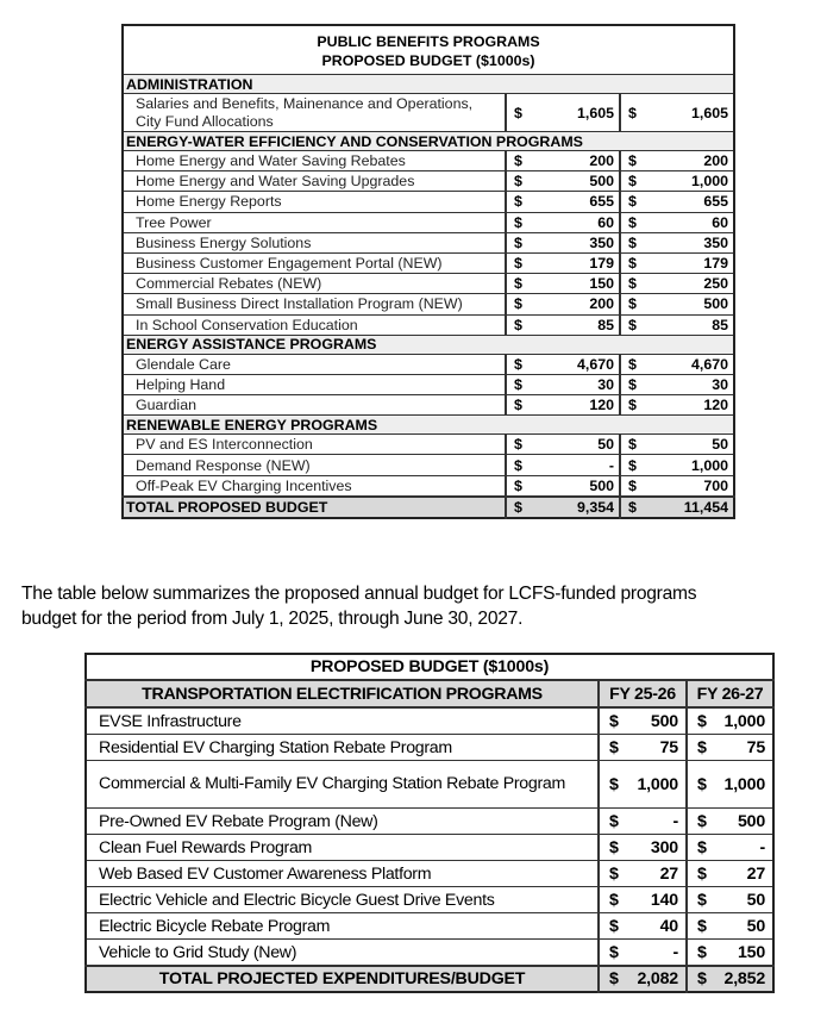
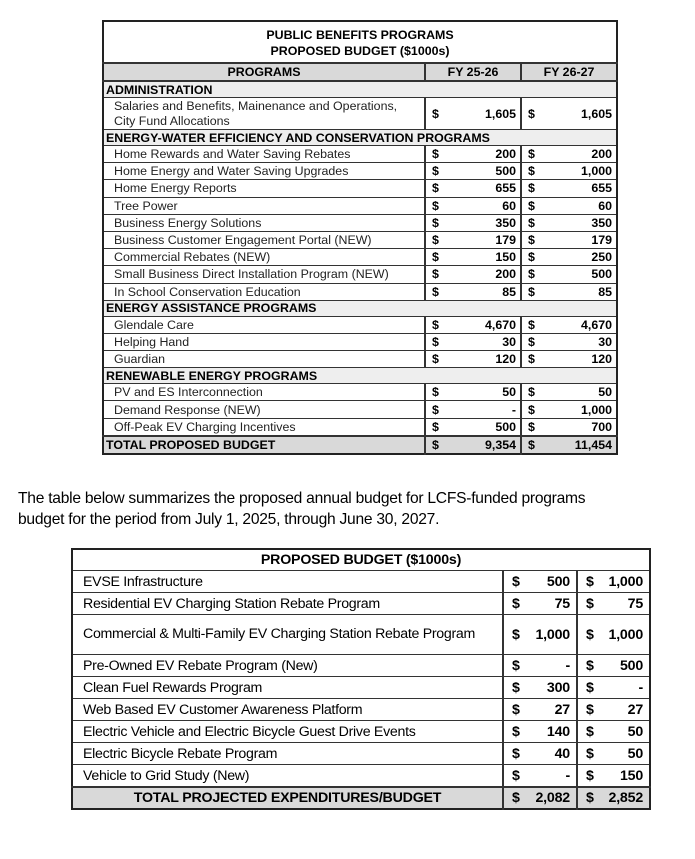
  PUBLIC BENEFITS PROGRAMS PROPOSED BUDGET ($1000s)
+ PROGRAMS	FY 25-26	FY 26-27
  ADMINISTRATION
  Salaries and Benefits, Mainenance and Operations, City Fund Allocations	$ 1,605	$ 1,605
  ENERGY-WATER EFFICIENCY AND CONSERVATION PROGRAMS
- Home Energy and Water Saving Rebates	$ 200	$ 200
+ Home Rewards and Water Saving Rebates	$ 200	$ 200
  Home Energy and Water Saving Upgrades	$ 500	$ 1,000
  Home Energy Reports	$ 655	$ 655
  Tree Power	$ 60	$ 60
  Business Energy Solutions	$ 350	$ 350
  Business Customer Engagement Portal (NEW)	$ 179	$ 179
  Commercial Rebates (NEW)	$ 150	$ 250
  Small Business Direct Installation Program (NEW)	$ 200	$ 500
  In School Conservation Education	$ 85	$ 85
  ENERGY ASSISTANCE PROGRAMS
  Glendale Care	$ 4,670	$ 4,670
  Helping Hand	$ 30	$ 30
  Guardian	$ 120	$ 120
  RENEWABLE ENERGY PROGRAMS
  PV and ES Interconnection	$ 50	$ 50
  Demand Response (NEW)	$ -	$ 1,000
  Off-Peak EV Charging Incentives	$ 500	$ 700
  TOTAL PROPOSED BUDGET	$ 9,354	$ 11,454
  The table below summarizes the proposed annual budget for LCFS-funded programs
  budget for the period from July 1, 2025, through June 30, 2027.
  PROPOSED BUDGET ($1000s)
- TRANSPORTATION ELECTRIFICATION PROGRAMS	FY 25-26	FY 26-27
  EVSE Infrastructure	$ 500	$ 1,000
  Residential EV Charging Station Rebate Program	$ 75	$ 75
  Commercial & Multi-Family EV Charging Station Rebate Program	$ 1,000	$ 1,000
  Pre-Owned EV Rebate Program (New)	$ -	$ 500
  Clean Fuel Rewards Program	$ 300	$ -
  Web Based EV Customer Awareness Platform	$ 27	$ 27
  Electric Vehicle and Electric Bicycle Guest Drive Events	$ 140	$ 50
  Electric Bicycle Rebate Program	$ 40	$ 50
  Vehicle to Grid Study (New)	$ -	$ 150
  TOTAL PROJECTED EXPENDITURES/BUDGET	$ 2,082	$ 2,852
